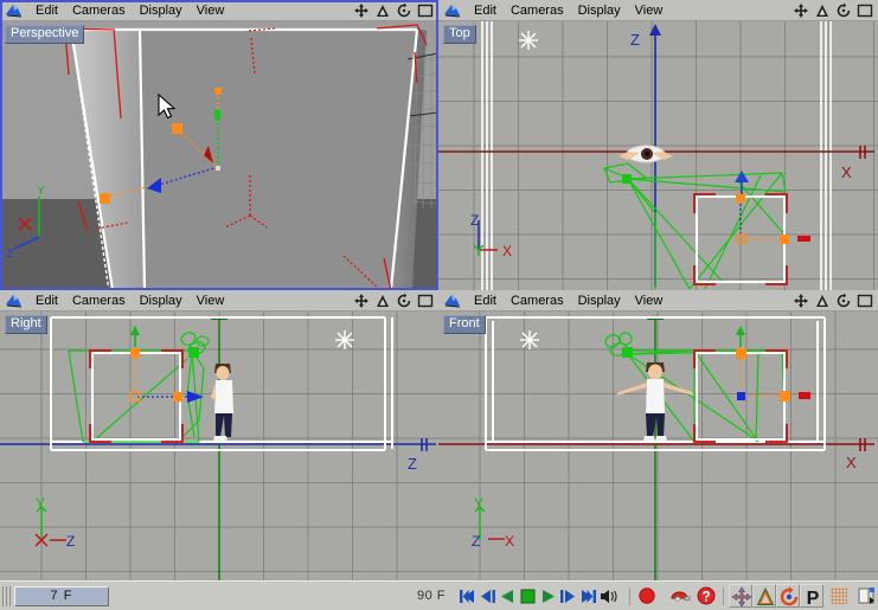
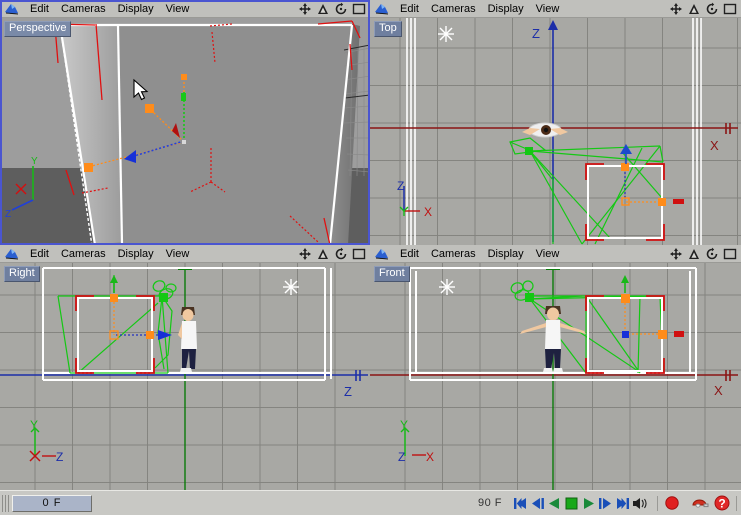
  Edit
  Cameras
  Display
  View
  Y
  Z
  Perspective
  Edit
  Cameras
  Display
  View
  X
  Z
  Z
  X
  Top
  Edit
  Cameras
  Display
  View
  Z
  Y
  Z
  Right
  Edit
  Cameras
  Display
  View
  X
  Y
  Z
  X
  Front
- 7 F
+ 0 F
  90 F
  ?
- P
